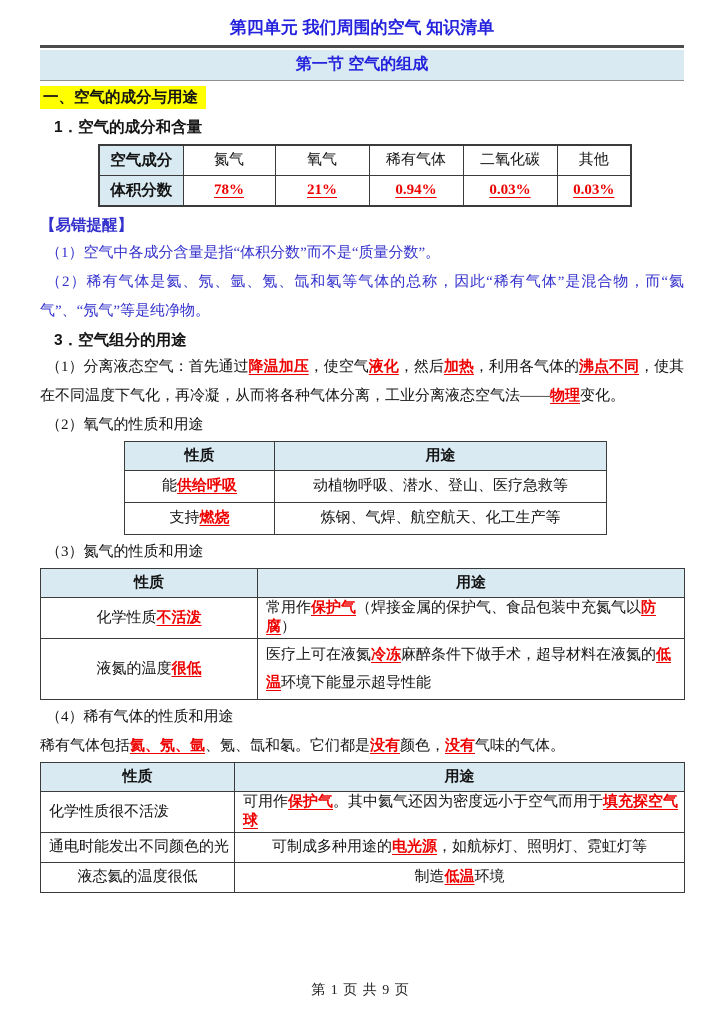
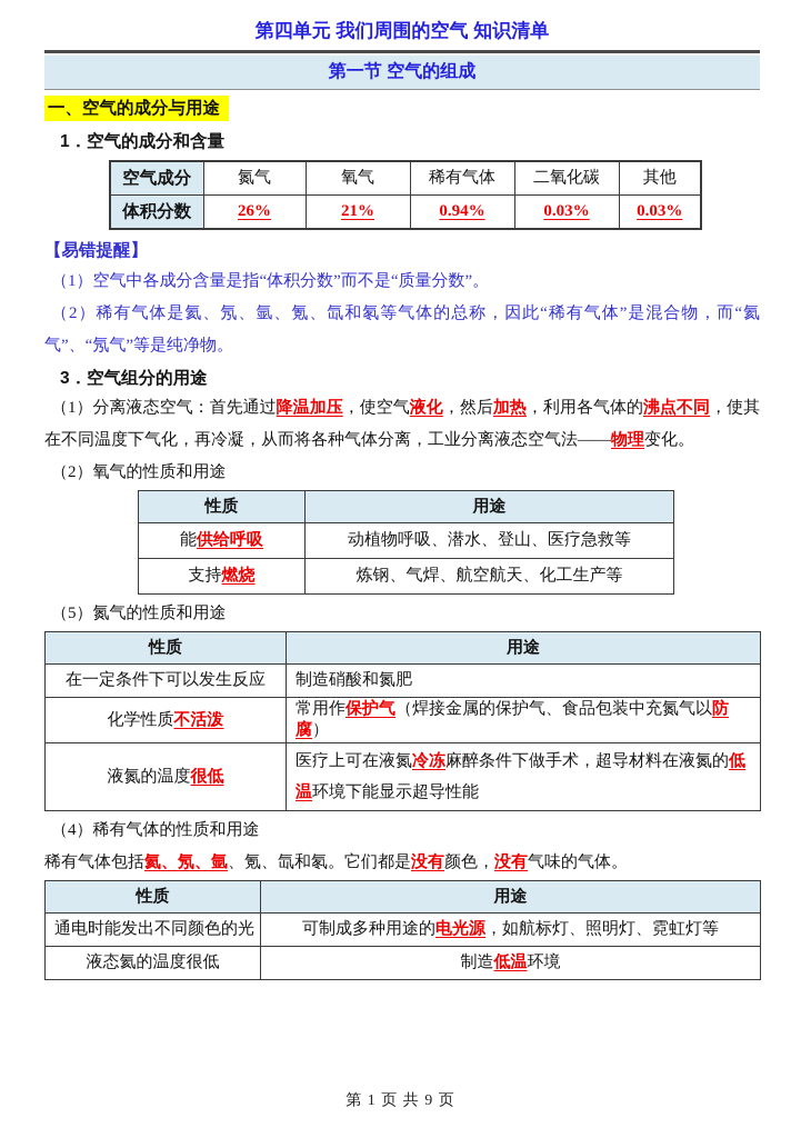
  第四单元 我们周围的空气 知识清单
  第一节 空气的组成
  一、空气的成分与用途
  1．空气的成分和含量
  空气成分	氮气	氧气	稀有气体	二氧化碳	其他
- 体积分数	78%	21%	0.94%	0.03%	0.03%
+ 体积分数	26%	21%	0.94%	0.03%	0.03%
  【易错提醒】
  （1）空气中各成分含量是指“体积分数”而不是“质量分数”。
  （2）稀有气体是氦、氖、氩、氪、氙和氡等气体的总称，因此“稀有气体”是混合物，而“氦气”、“氖气”等是纯净物。
  3．空气组分的用途
  （1）分离液态空气：首先通过降温加压，使空气液化，然后加热，利用各气体的沸点不同，使其在不同温度下气化，再冷凝，从而将各种气体分离，工业分离液态空气法——物理变化。
  （2）氧气的性质和用途
  性质	用途
  能供给呼吸	动植物呼吸、潜水、登山、医疗急救等
  支持燃烧	炼钢、气焊、航空航天、化工生产等
- （3）氮气的性质和用途
+ （5）氮气的性质和用途
  性质	用途
+ 在一定条件下可以发生反应	制造硝酸和氮肥
  化学性质不活泼	常用作保护气（焊接金属的保护气、食品包装中充氮气以防腐）
  液氮的温度很低	医疗上可在液氮冷冻麻醉条件下做手术，超导材料在液氮的低温环境下能显示超导性能
  （4）稀有气体的性质和用途
  稀有气体包括氦、氖、氩、氪、氙和氡。它们都是没有颜色，没有气味的气体。
  性质	用途
- 化学性质很不活泼	可用作保护气。其中氦气还因为密度远小于空气而用于填充探空气球
  通电时能发出不同颜色的光	可制成多种用途的电光源，如航标灯、照明灯、霓虹灯等
  液态氦的温度很低	制造低温环境
  第 1 页 共 9 页
